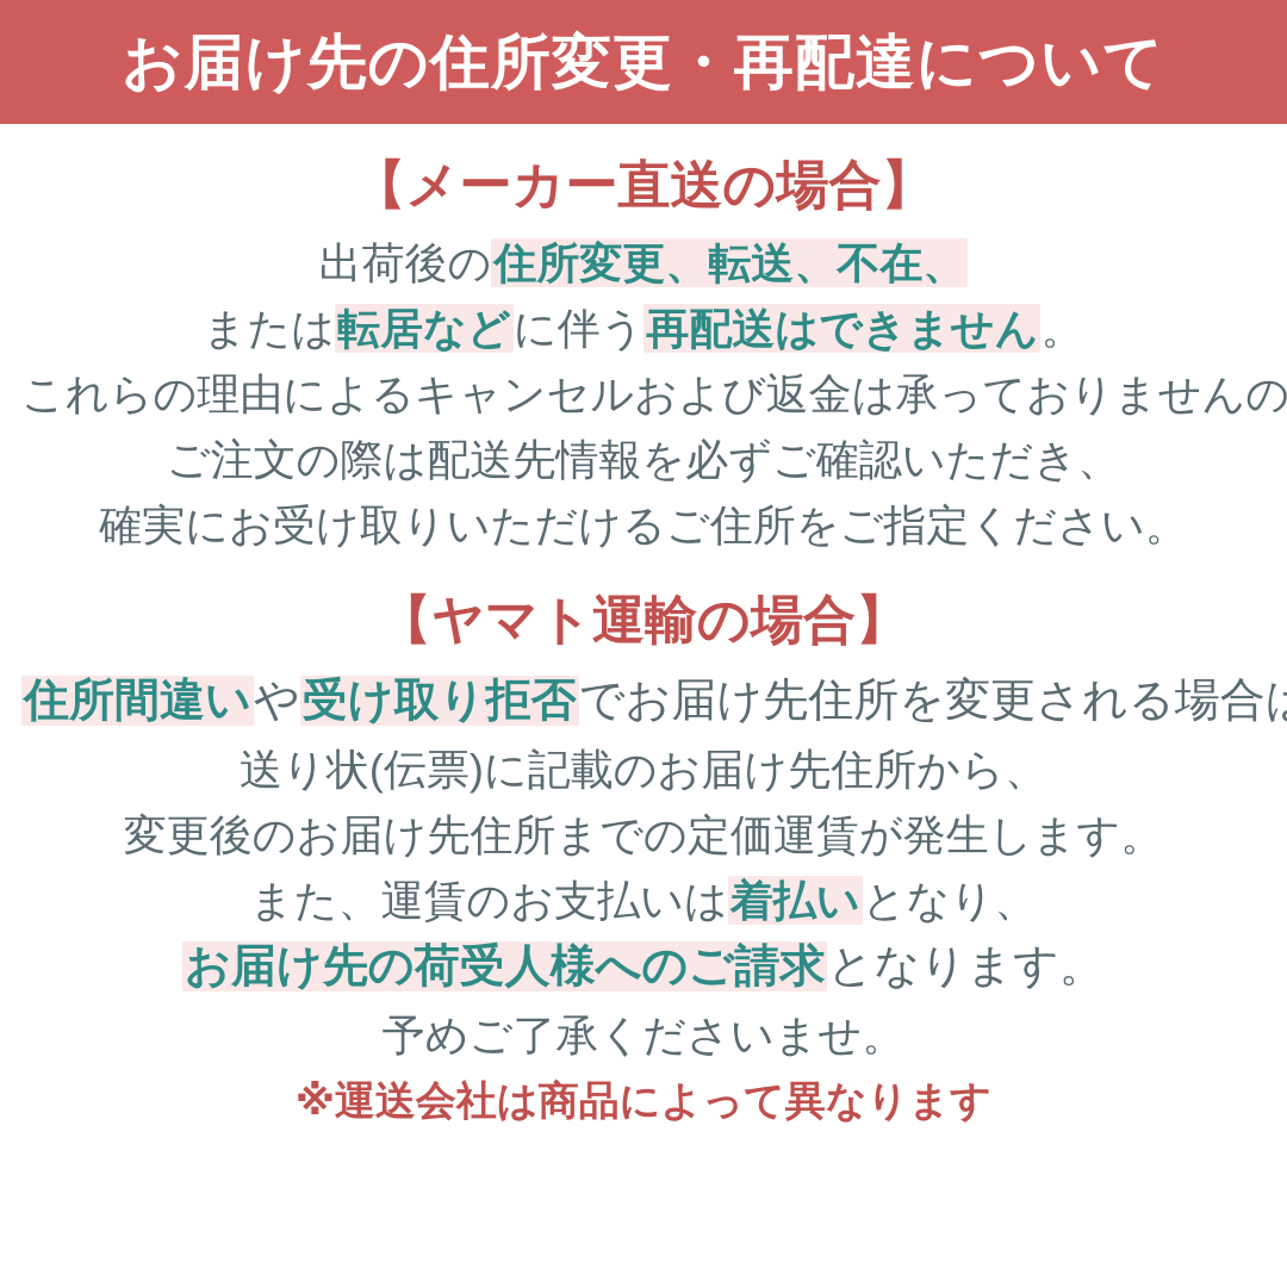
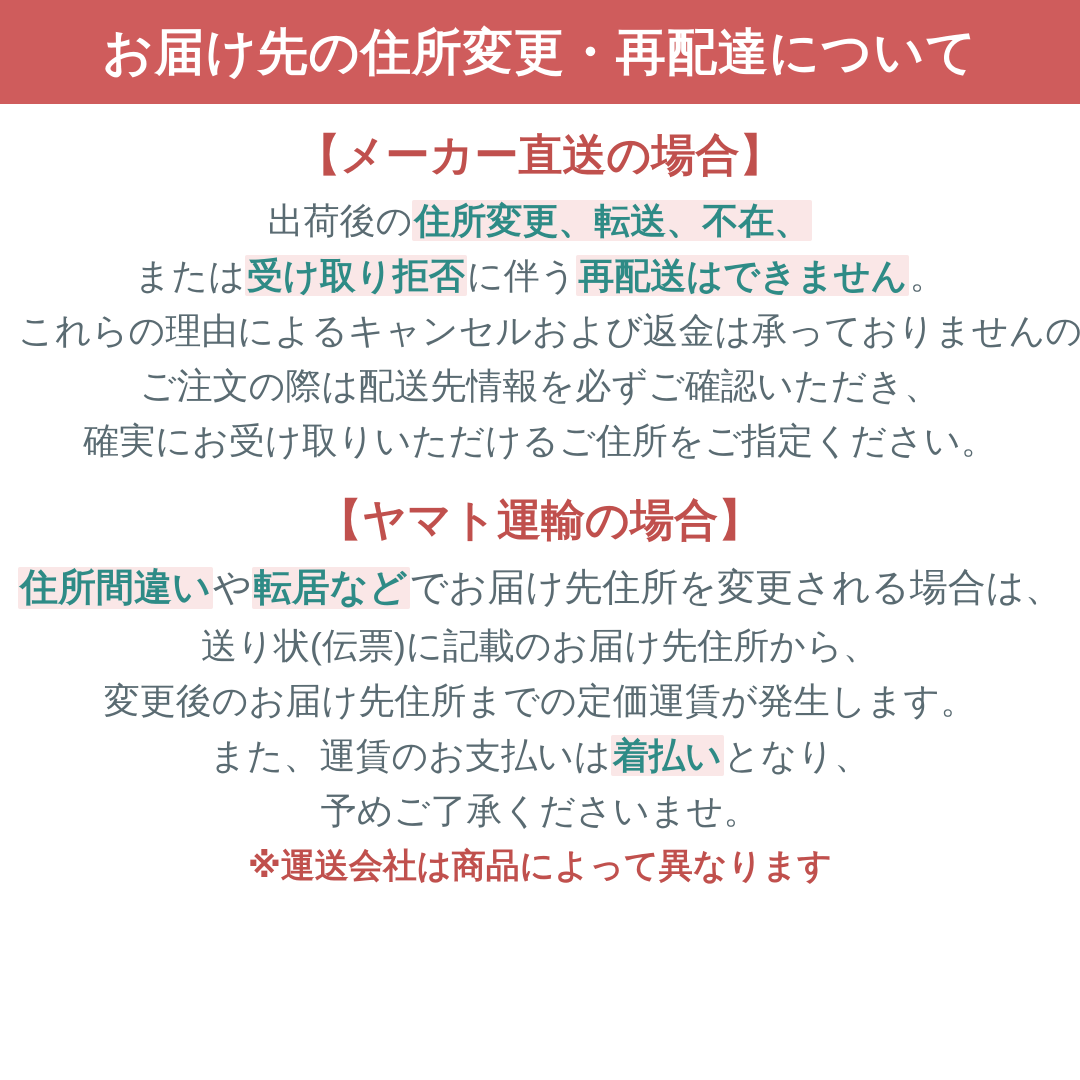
  お届け先の住所変更・再配達について
  【メーカー直送の場合】
  出荷後の住所変更、転送、不在、
- または転居などに伴う再配送はできません。
+ または受け取り拒否に伴う再配送はできません。
  これらの理由によるキャンセルおよび返金は承っておりませんの
  ご注文の際は配送先情報を必ずご確認いただき、
  確実にお受け取りいただけるご住所をご指定ください。
  【ヤマト運輸の場合】
- 住所間違いや受け取り拒否でお届け先住所を変更される場合
+ 住所間違いや転居などでお届け先住所を変更される場合は、
  送り状(伝票)に記載のお届け先住所から、
  変更後のお届け先住所までの定価運賃が発生します。
  また、運賃のお支払いは着払いとなり、
- お届け先の荷受人様へのご請求となります。
  予めご了承くださいませ。
  ※運送会社は商品によって異なります
